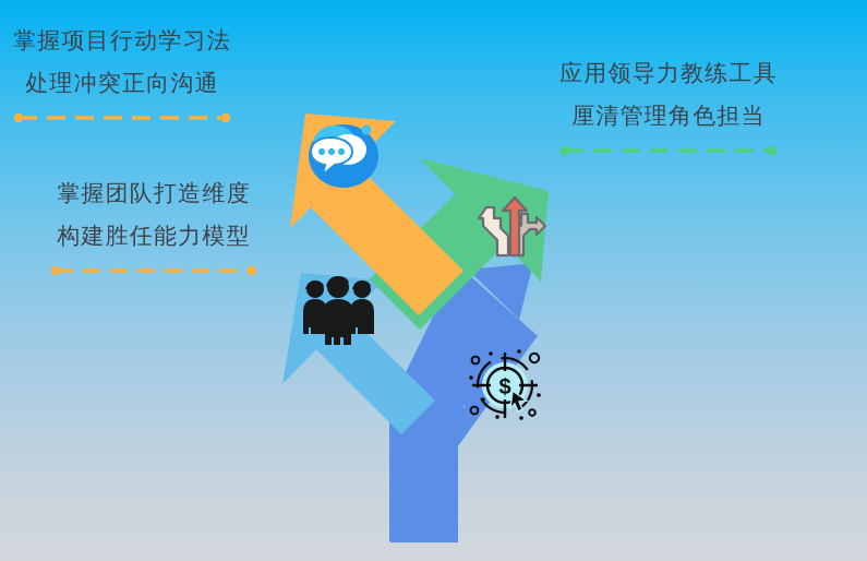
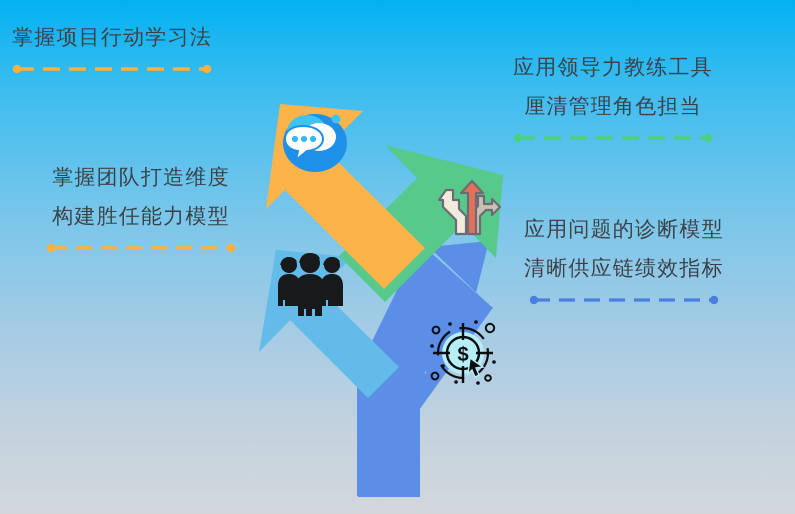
  $
  掌握项目行动学习法
- 处理冲突正向沟通
  应用领导力教练工具
  厘清管理角色担当
  掌握团队打造维度
  构建胜任能力模型
+ 应用问题的诊断模型
+ 清晰供应链绩效指标
